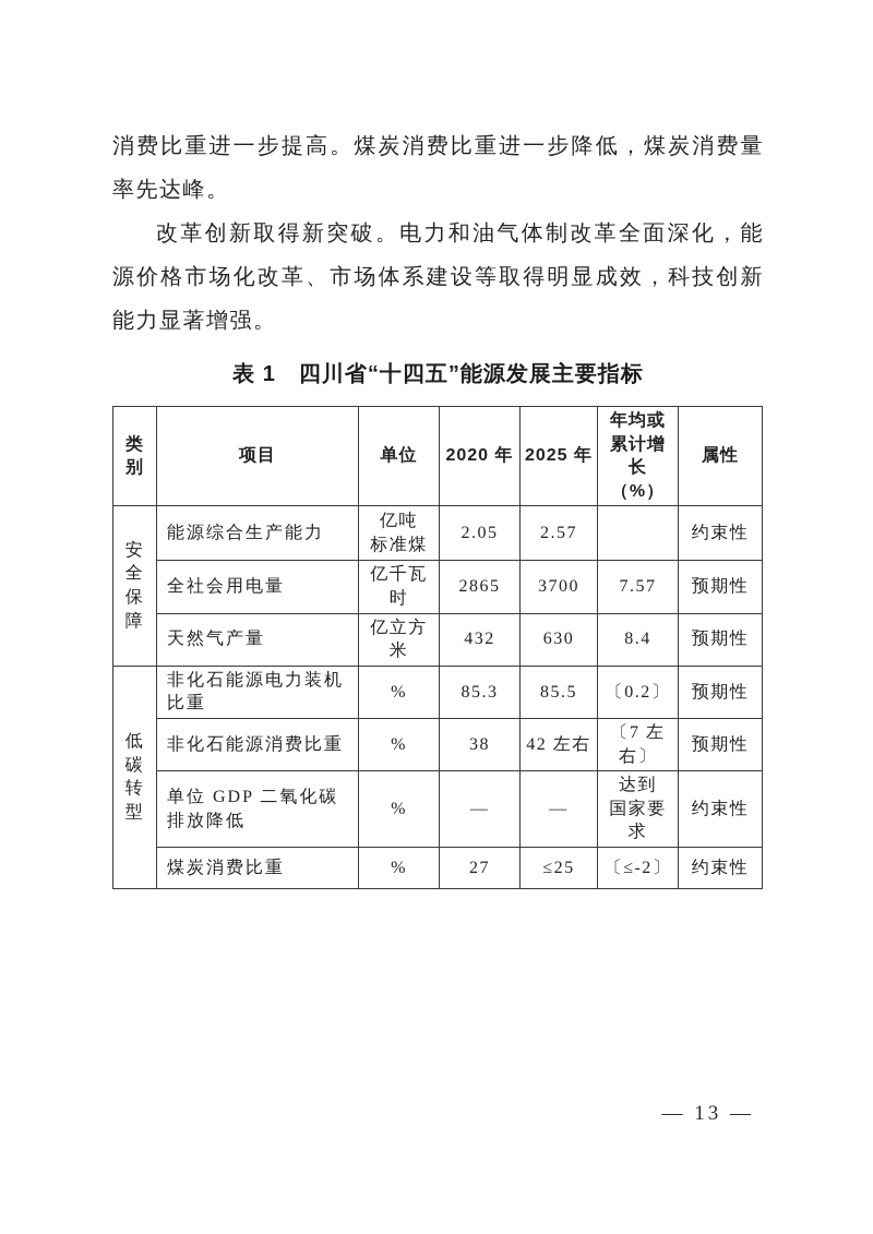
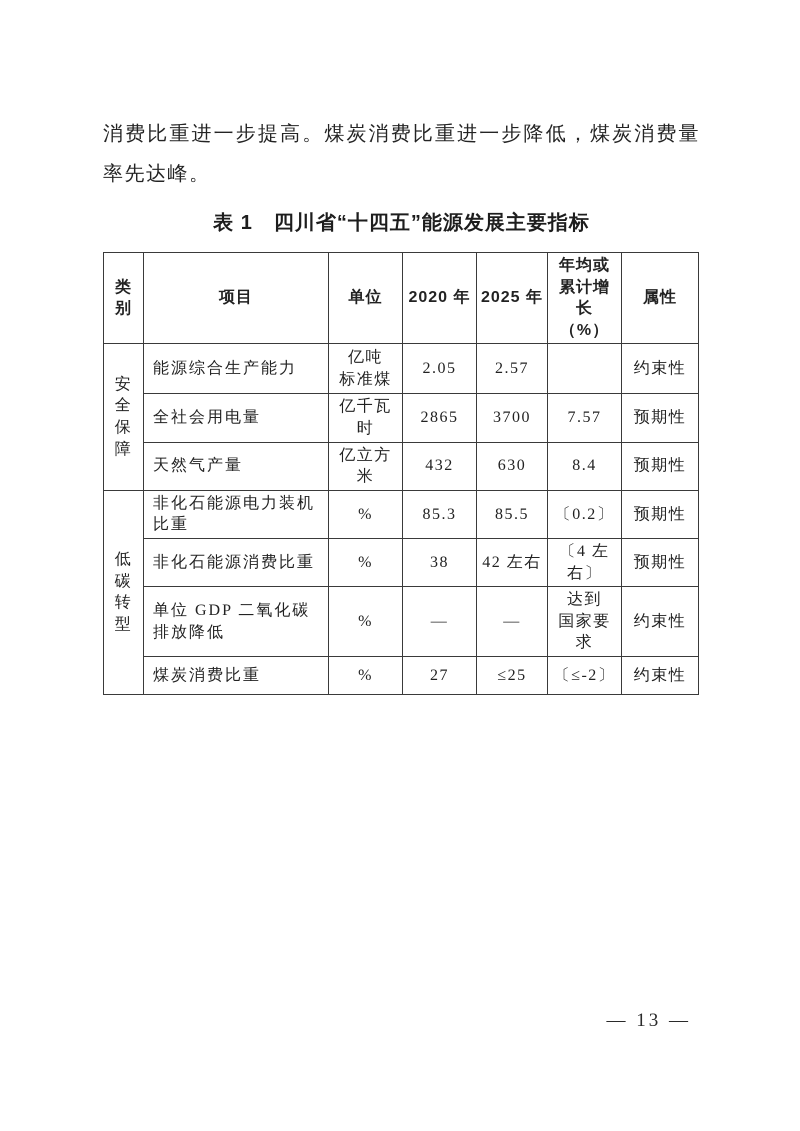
  消费比重进一步提高。煤炭消费比重进一步降低，煤炭消费量率先达峰。
- 改革创新取得新突破。电力和油气体制改革全面深化，能源价格市场化改革、市场体系建设等取得明显成效，科技创新能力显著增强。
  表 1 四川省“十四五”能源发展主要指标
  类别	项目	单位	2020 年	2025 年	年均或 累计增长 （%）	属性
  安全 保障	能源综合生产能力	亿吨 标准煤	2.05	2.57		约束性
  全社会用电量	亿千瓦时	2865	3700	7.57	预期性
  天然气产量	亿立方米	432	630	8.4	预期性
  低碳 转型	非化石能源电力装机比重	%	85.3	85.5	〔0.2〕	预期性
- 非化石能源消费比重	%	38	42 左右	〔7 左右〕	预期性
+ 非化石能源消费比重	%	38	42 左右	〔4 左右〕	预期性
  单位 GDP 二氧化碳排放降低	%	—	—	达到 国家要求	约束性
  煤炭消费比重	%	27	≤25	〔≤-2〕	约束性
  — 13 —
